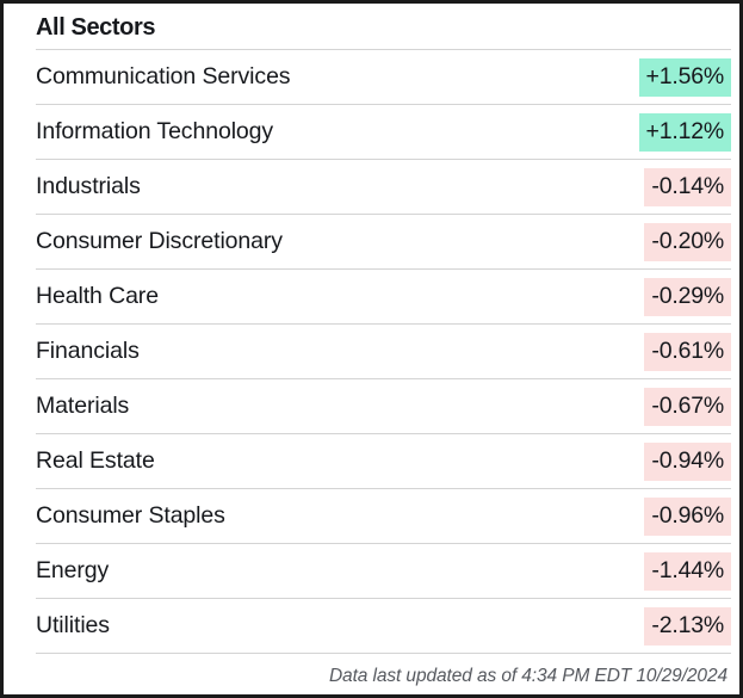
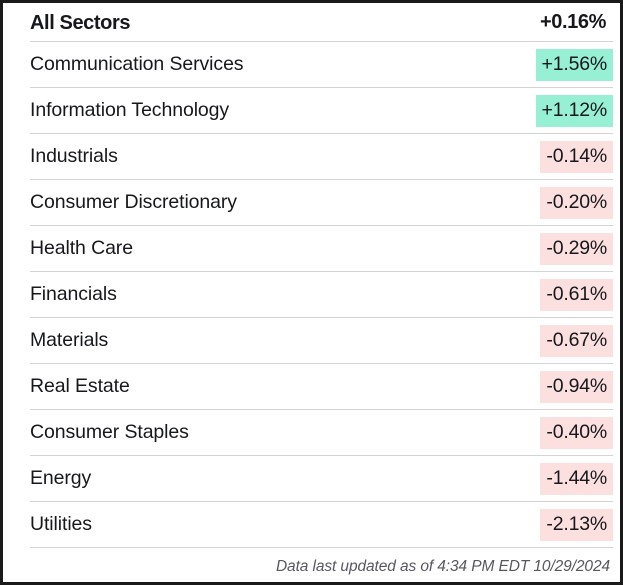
  All Sectors
+ +0.16%
  Communication Services
  +1.56%
  Information Technology
  +1.12%
  Industrials
  -0.14%
  Consumer Discretionary
  -0.20%
  Health Care
  -0.29%
  Financials
  -0.61%
  Materials
  -0.67%
  Real Estate
  -0.94%
  Consumer Staples
- -0.96%
+ -0.40%
  Energy
  -1.44%
  Utilities
  -2.13%
  Data last updated as of 4:34 PM EDT 10/29/2024
